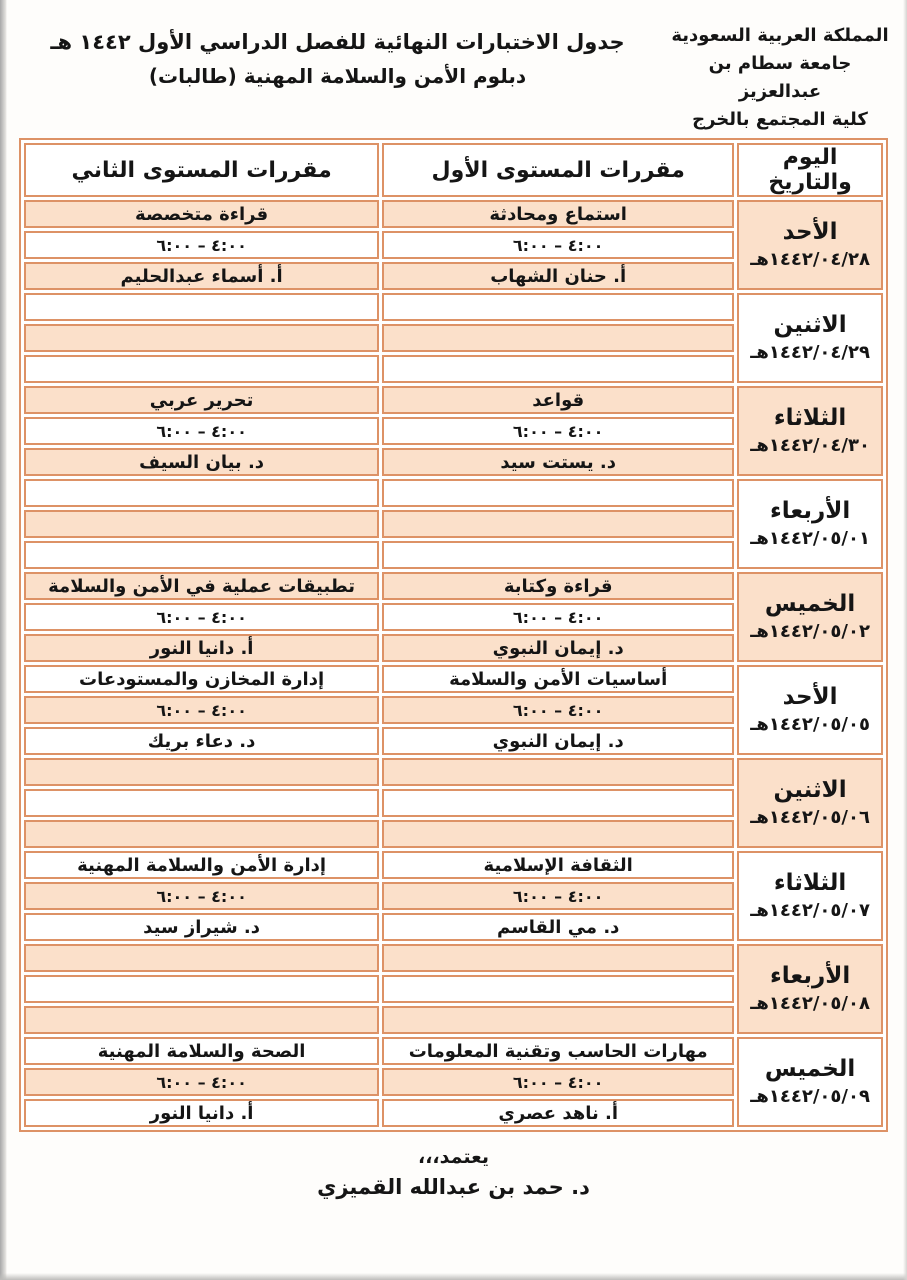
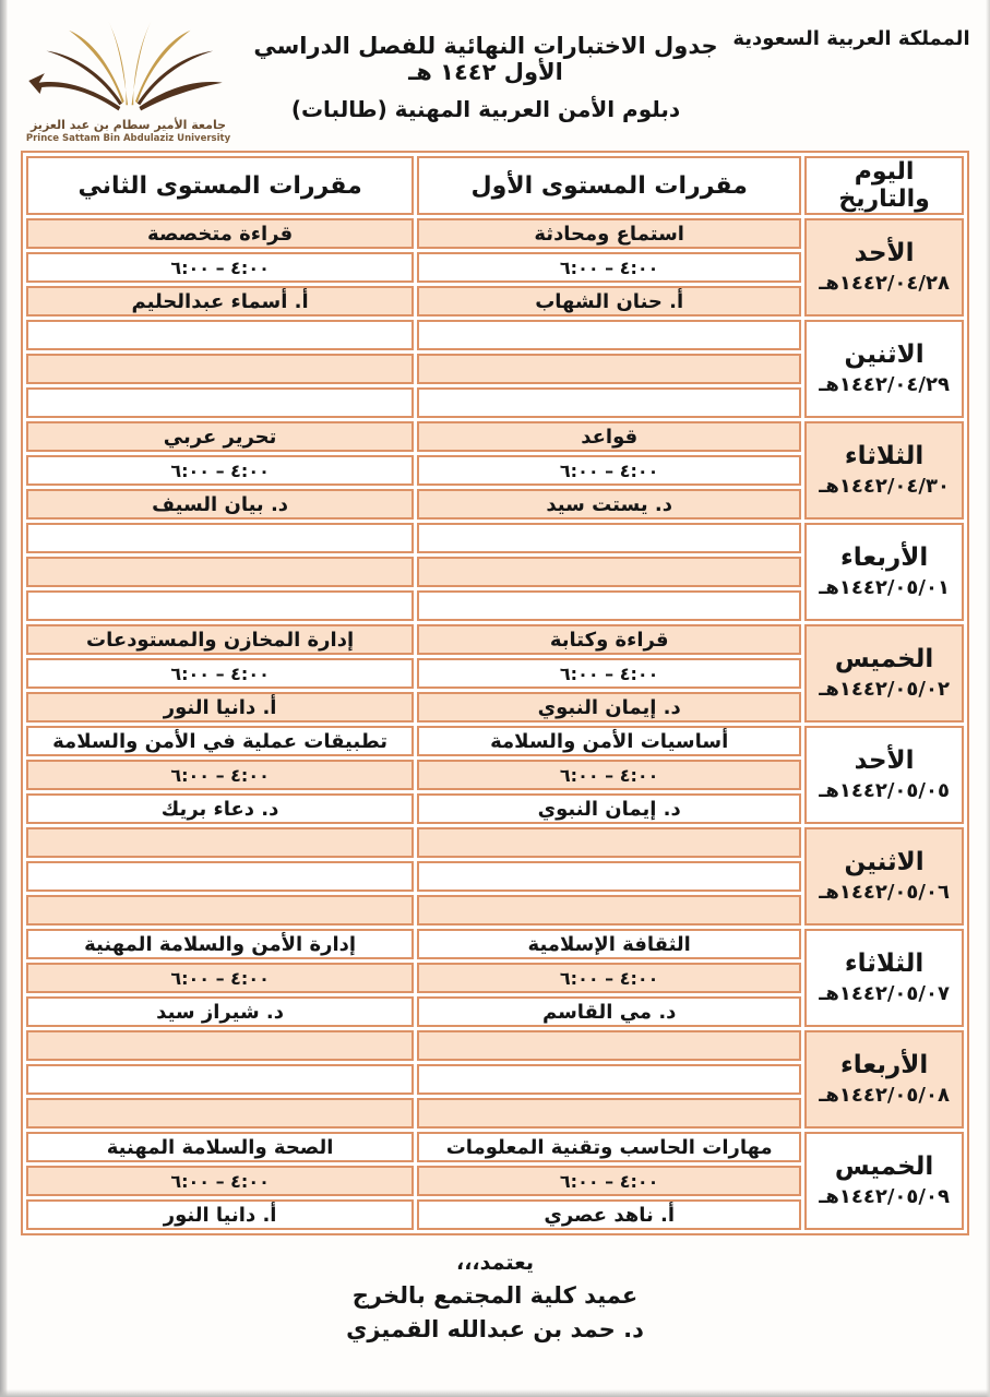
  المملكة العربية السعودية
- جامعة سطام بن عبدالعزيز
- كلية المجتمع بالخرج
  جدول الاختبارات النهائية للفصل الدراسي الأول ١٤٤٢ هـ
- دبلوم الأمن والسلامة المهنية (طالبات)
+ دبلوم الأمن العربية المهنية (طالبات)
+ جامعة الأمير سطام بن عبد العزيز
+ Prince Sattam Bin Abdulaziz University
  اليوم والتاريخ	مقررات المستوى الأول	مقررات المستوى الثاني
  الأحد١٤٤٢/٠٤/٢٨هـ	استماع ومحادثة	قراءة متخصصة
  ٤:٠٠ – ٦:٠٠	٤:٠٠ – ٦:٠٠
  أ. حنان الشهاب	أ. أسماء عبدالحليم
  الاثنين١٤٤٢/٠٤/٢٩هـ
  الثلاثاء١٤٤٢/٠٤/٣٠هـ	قواعد	تحرير عربي
  ٤:٠٠ – ٦:٠٠	٤:٠٠ – ٦:٠٠
  د. يستت سيد	د. بيان السيف
  الأربعاء١٤٤٢/٠٥/٠١هـ
- الخميس١٤٤٢/٠٥/٠٢هـ	قراءة وكتابة	تطبيقات عملية في الأمن والسلامة
+ الخميس١٤٤٢/٠٥/٠٢هـ	قراءة وكتابة	إدارة المخازن والمستودعات
  ٤:٠٠ – ٦:٠٠	٤:٠٠ – ٦:٠٠
  د. إيمان النبوي	أ. دانيا النور
- الأحد١٤٤٢/٠٥/٠٥هـ	أساسيات الأمن والسلامة	إدارة المخازن والمستودعات
+ الأحد١٤٤٢/٠٥/٠٥هـ	أساسيات الأمن والسلامة	تطبيقات عملية في الأمن والسلامة
  ٤:٠٠ – ٦:٠٠	٤:٠٠ – ٦:٠٠
  د. إيمان النبوي	د. دعاء بريك
  الاثنين١٤٤٢/٠٥/٠٦هـ
  الثلاثاء١٤٤٢/٠٥/٠٧هـ	الثقافة الإسلامية	إدارة الأمن والسلامة المهنية
  ٤:٠٠ – ٦:٠٠	٤:٠٠ – ٦:٠٠
  د. مي القاسم	د. شيراز سيد
  الأربعاء١٤٤٢/٠٥/٠٨هـ
  الخميس١٤٤٢/٠٥/٠٩هـ	مهارات الحاسب وتقنية المعلومات	الصحة والسلامة المهنية
  ٤:٠٠ – ٦:٠٠	٤:٠٠ – ٦:٠٠
  أ. ناهد عصري	أ. دانيا النور
  يعتمد،،،
+ عميد كلية المجتمع بالخرج
  د. حمد بن عبدالله القميزي
